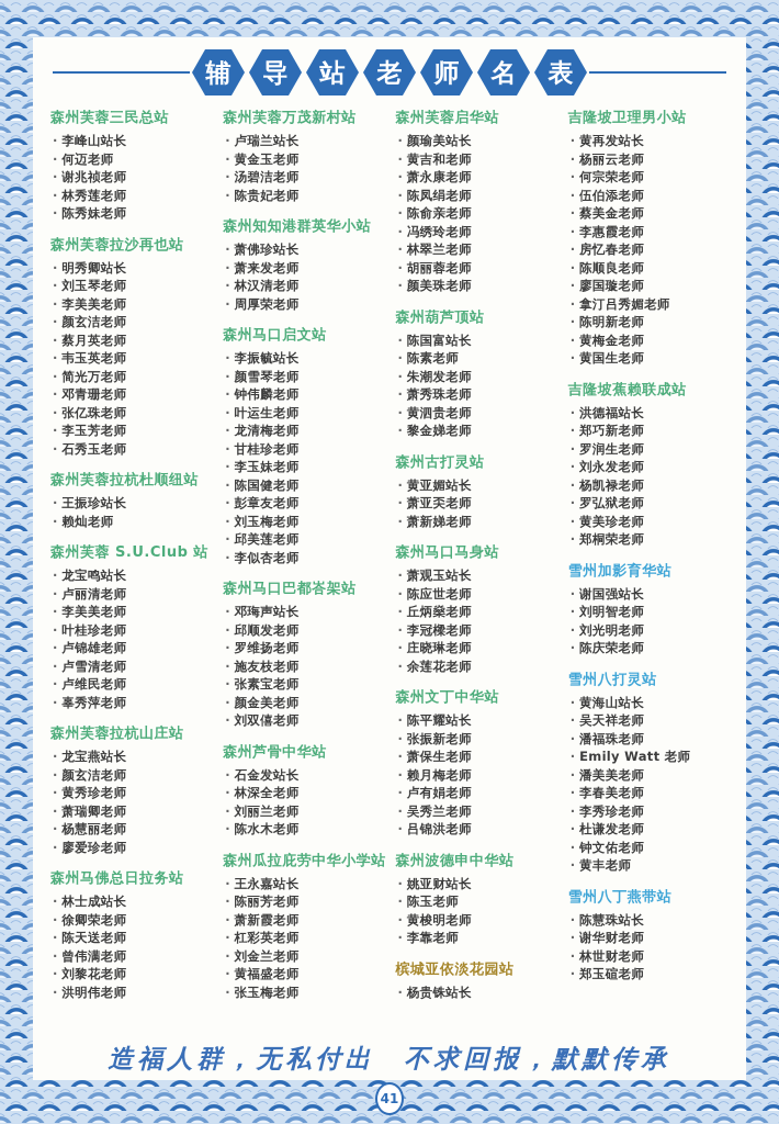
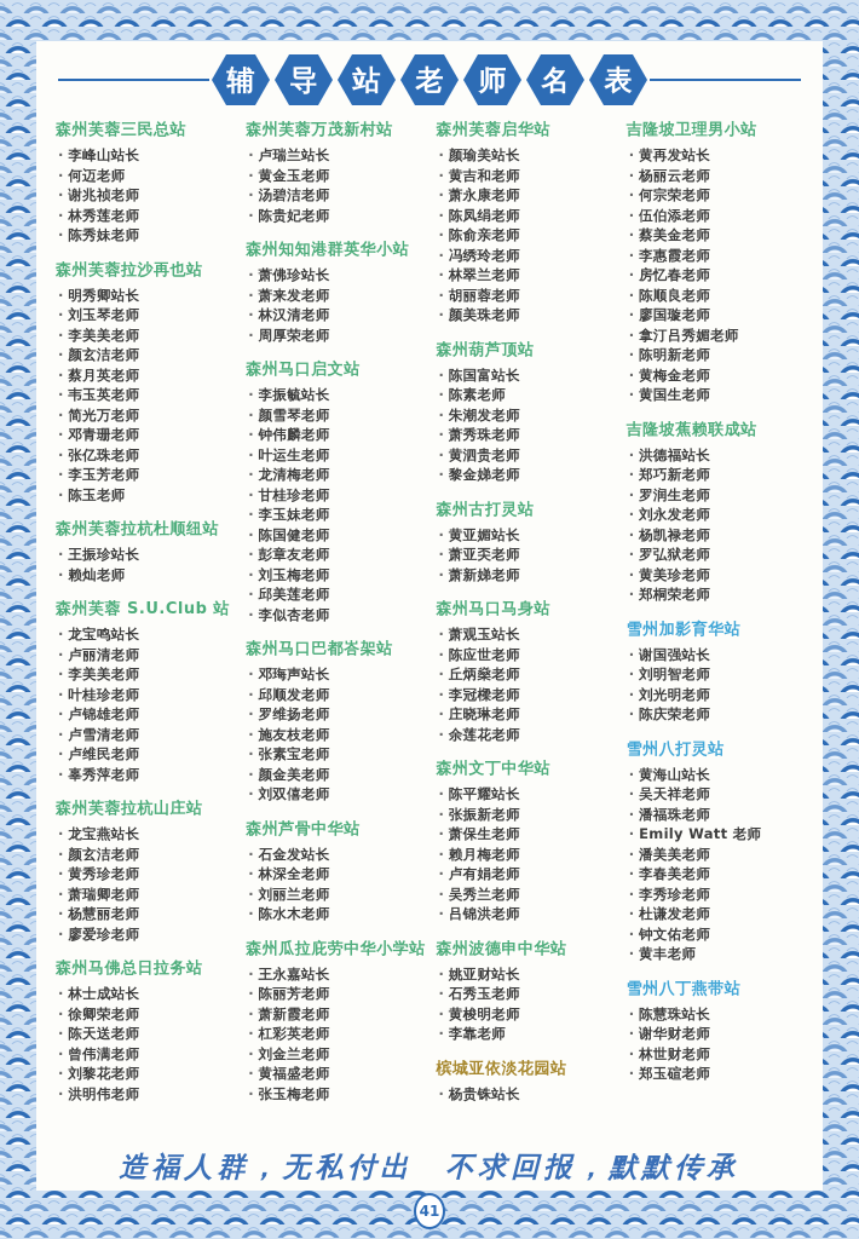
  辅
  导
  站
  老
  师
  名
  表
  森州芙蓉三民总站
  ·
  李峰山站长
  ·
  何迈老师
  ·
  谢兆祯老师
  ·
  林秀莲老师
  ·
  陈秀妹老师
  森州芙蓉拉沙再也站
  ·
  明秀卿站长
  ·
  刘玉琴老师
  ·
  李美美老师
  ·
  颜玄洁老师
  ·
  蔡月英老师
  ·
  韦玉英老师
  ·
  简光万老师
  ·
  邓青珊老师
  ·
  张亿珠老师
  ·
  李玉芳老师
  ·
- 石秀玉老师
+ 陈玉老师
  森州芙蓉拉杭杜顺纽站
  ·
  王振珍站长
  ·
  赖灿老师
  森州芙蓉 S.U.Club 站
  ·
  龙宝鸣站长
  ·
  卢丽清老师
  ·
  李美美老师
  ·
  叶桂珍老师
  ·
  卢锦雄老师
  ·
  卢雪清老师
  ·
  卢维民老师
  ·
  辜秀萍老师
  森州芙蓉拉杭山庄站
  ·
  龙宝燕站长
  ·
  颜玄洁老师
  ·
  黄秀珍老师
  ·
  萧瑞卿老师
  ·
  杨慧丽老师
  ·
  廖爱珍老师
  森州马佛总日拉务站
  ·
  林士成站长
  ·
  徐卿荣老师
  ·
  陈天送老师
  ·
  曾伟满老师
  ·
  刘黎花老师
  ·
  洪明伟老师
  森州芙蓉万茂新村站
  ·
  卢瑞兰站长
  ·
  黄金玉老师
  ·
  汤碧洁老师
  ·
  陈贵妃老师
  森州知知港群英华小站
  ·
  萧佛珍站长
  ·
  萧来发老师
  ·
  林汉清老师
  ·
  周厚荣老师
  森州马口启文站
  ·
  李振毓站长
  ·
  颜雪琴老师
  ·
  钟伟麟老师
  ·
  叶运生老师
  ·
  龙清梅老师
  ·
  甘桂珍老师
  ·
  李玉妹老师
  ·
  陈国健老师
  ·
  彭章友老师
  ·
  刘玉梅老师
  ·
  邱美莲老师
  ·
  李似杏老师
  森州马口巴都峇架站
  ·
  邓珻声站长
  ·
  邱顺发老师
  ·
  罗维扬老师
  ·
  施友枝老师
  ·
  张素宝老师
  ·
  颜金美老师
  ·
  刘双僖老师
  森州芦骨中华站
  ·
  石金发站长
  ·
  林深全老师
  ·
  刘丽兰老师
  ·
  陈水木老师
  森州瓜拉庇劳中华小学站
  ·
  王永嘉站长
  ·
  陈丽芳老师
  ·
  萧新霞老师
  ·
  杠彩英老师
  ·
  刘金兰老师
  ·
  黄福盛老师
  ·
  张玉梅老师
  森州芙蓉启华站
  ·
  颜瑜美站长
  ·
  黄吉和老师
  ·
  萧永康老师
  ·
  陈凤绢老师
  ·
  陈俞亲老师
  ·
  冯绣玲老师
  ·
  林翠兰老师
  ·
  胡丽蓉老师
  ·
  颜美珠老师
  森州葫芦顶站
  ·
  陈国富站长
  ·
  陈素老师
  ·
  朱潮发老师
  ·
  萧秀珠老师
  ·
  黄泗贵老师
  ·
  黎金娣老师
  森州古打灵站
  ·
  黄亚媚站长
  ·
  萧亚奀老师
  ·
  萧新娣老师
  森州马口马身站
  ·
  萧观玉站长
  ·
  陈应世老师
  ·
  丘炳燊老师
  ·
  李冠樑老师
  ·
  庄晓琳老师
  ·
  余莲花老师
  森州文丁中华站
  ·
  陈平耀站长
  ·
  张振新老师
  ·
  萧保生老师
  ·
  赖月梅老师
  ·
  卢有娟老师
  ·
  吴秀兰老师
  ·
  吕锦洪老师
  森州波德申中华站
  ·
  姚亚财站长
  ·
- 陈玉老师
+ 石秀玉老师
  ·
  黄梭明老师
  ·
  李靠老师
  槟城亚依淡花园站
  ·
  杨贵铢站长
  吉隆坡卫理男小站
  ·
  黄再发站长
  ·
  杨丽云老师
  ·
  何宗荣老师
  ·
  伍伯添老师
  ·
  蔡美金老师
  ·
  李惠霞老师
  ·
  房忆春老师
  ·
  陈顺良老师
  ·
  廖国璇老师
  ·
  拿汀吕秀媚老师
  ·
  陈明新老师
  ·
  黄梅金老师
  ·
  黄国生老师
  吉隆坡蕉赖联成站
  ·
  洪德福站长
  ·
  郑巧新老师
  ·
  罗润生老师
  ·
  刘永发老师
  ·
  杨凯禄老师
  ·
  罗弘狱老师
  ·
  黄美珍老师
  ·
  郑桐荣老师
  雪州加影育华站
  ·
  谢国强站长
  ·
  刘明智老师
  ·
  刘光明老师
  ·
  陈庆荣老师
  雪州八打灵站
  ·
  黄海山站长
  ·
  吴天祥老师
  ·
  潘福珠老师
  ·
  Emily Watt 老师
  ·
  潘美美老师
  ·
  李春美老师
  ·
  李秀珍老师
  ·
  杜谦发老师
  ·
  钟文佑老师
  ·
  黄丰老师
  雪州八丁燕带站
  ·
  陈慧珠站长
  ·
  谢华财老师
  ·
  林世财老师
  ·
  郑玉碹老师
  造福人群，无私付出 不求回报，默默传承
  41
